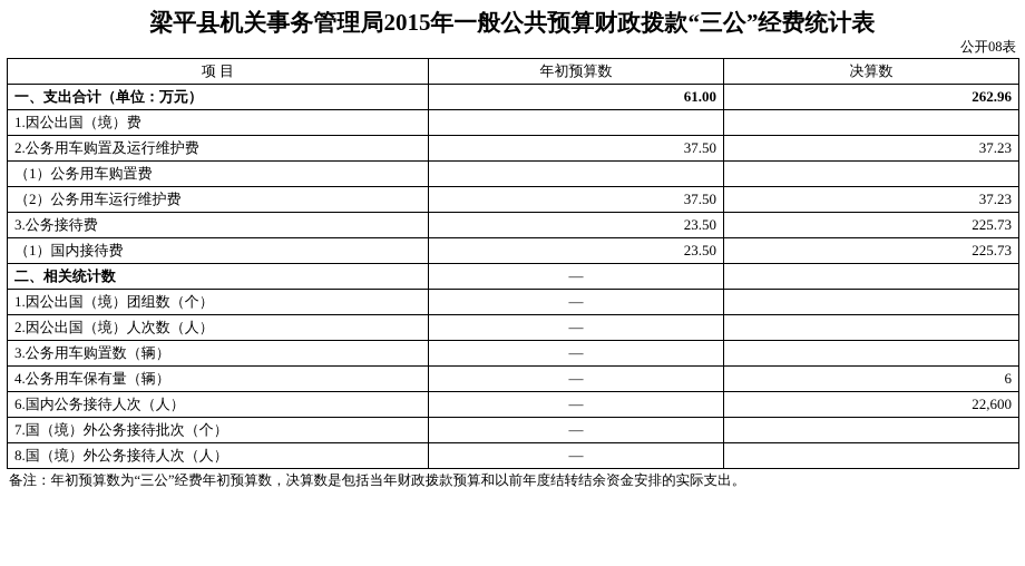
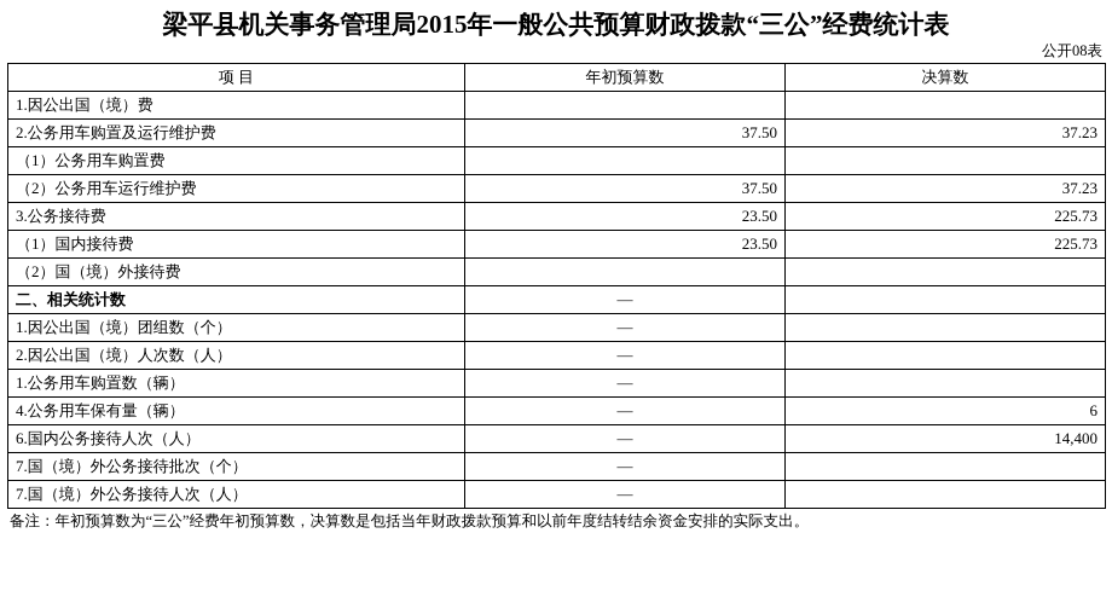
  梁平县机关事务管理局2015年一般公共预算财政拨款“三公”经费统计表
  公开08表
  项 目	年初预算数	决算数
- 一、支出合计（单位：万元）	61.00	262.96
  1.因公出国（境）费
  2.公务用车购置及运行维护费	37.50	37.23
  （1）公务用车购置费
  （2）公务用车运行维护费	37.50	37.23
  3.公务接待费	23.50	225.73
  （1）国内接待费	23.50	225.73
+ （2）国（境）外接待费
  二、相关统计数	—
  1.因公出国（境）团组数（个）	—
  2.因公出国（境）人次数（人）	—
- 3.公务用车购置数（辆）	—
+ 1.公务用车购置数（辆）	—
  4.公务用车保有量（辆）	—	6
- 6.国内公务接待人次（人）	—	22,600
+ 6.国内公务接待人次（人）	—	14,400
  7.国（境）外公务接待批次（个）	—
- 8.国（境）外公务接待人次（人）	—
+ 7.国（境）外公务接待人次（人）	—
  备注：年初预算数为“三公”经费年初预算数，决算数是包括当年财政拨款预算和以前年度结转结余资金安排的实际支出。
